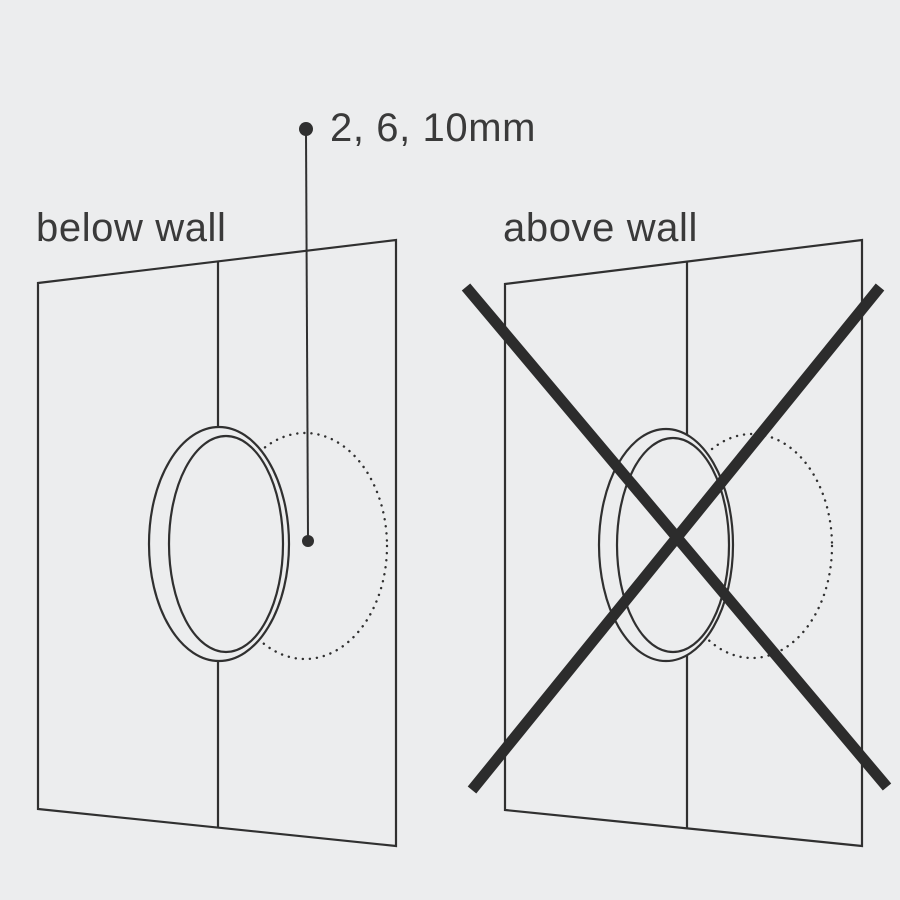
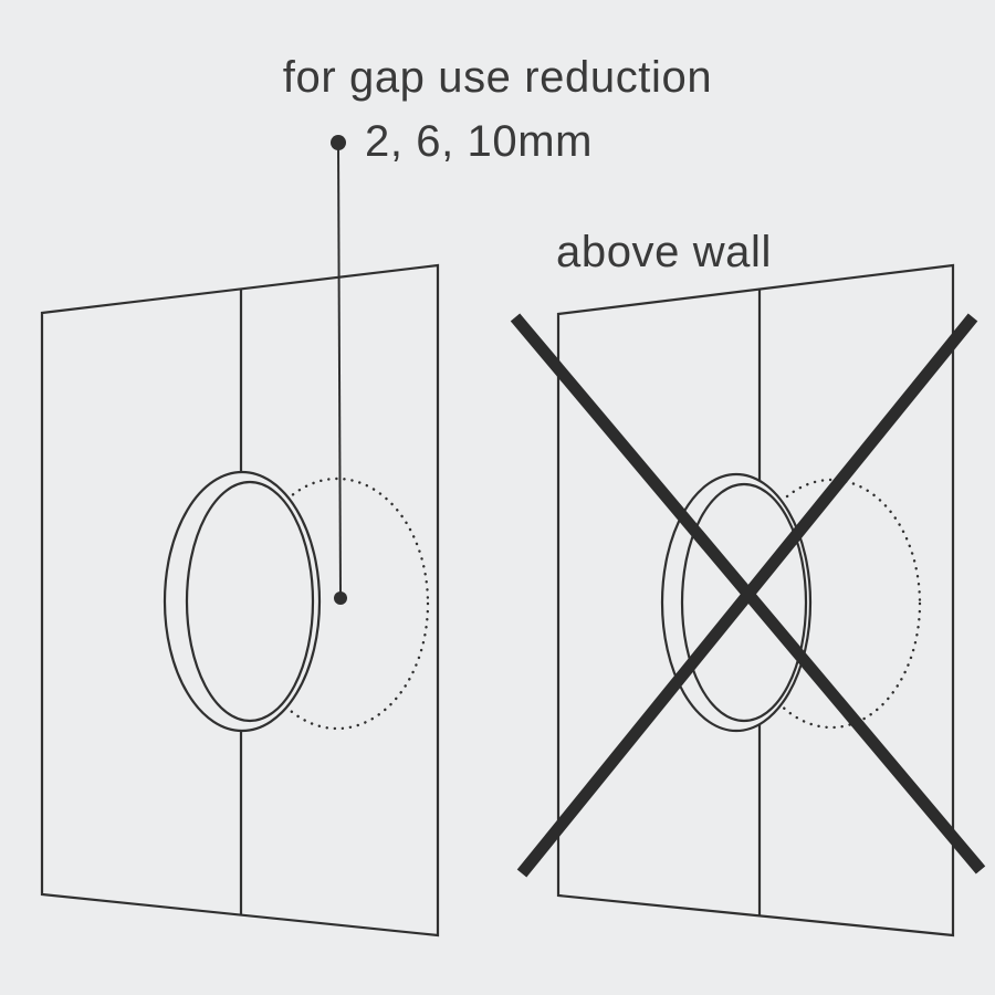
+ for gap use reduction
  2, 6, 10mm
- below wall
  above wall
